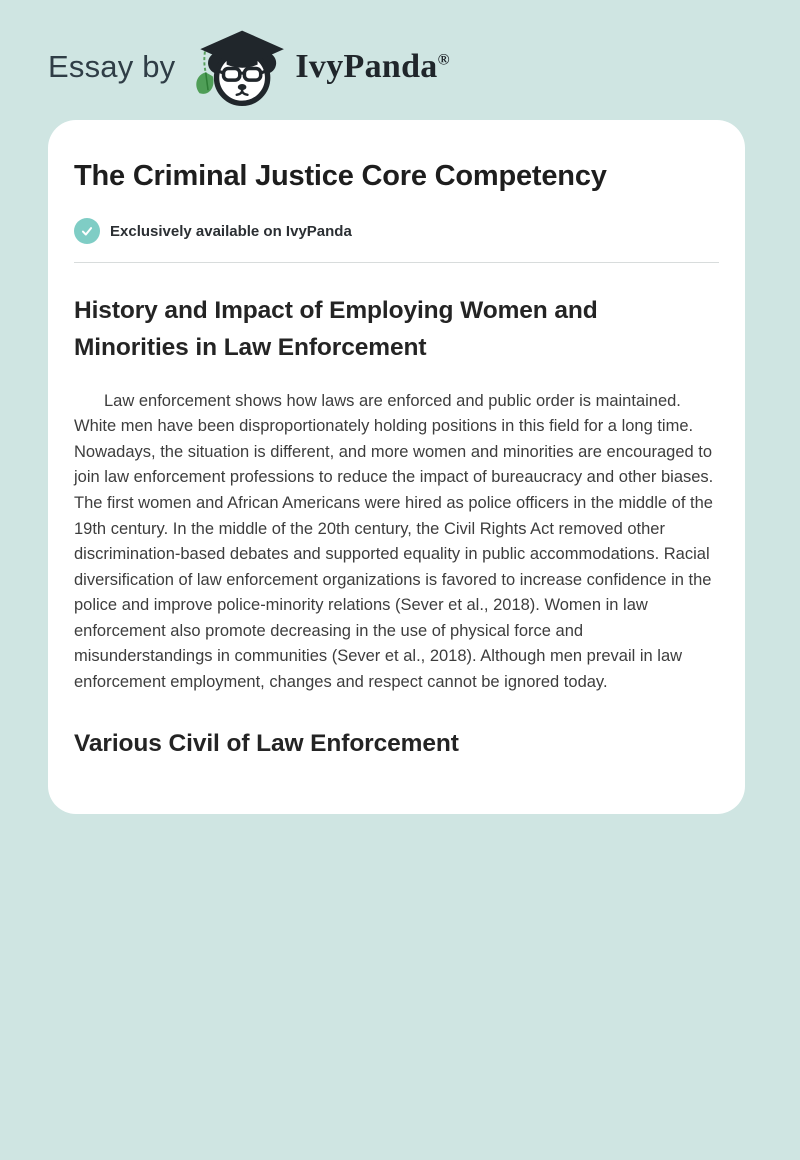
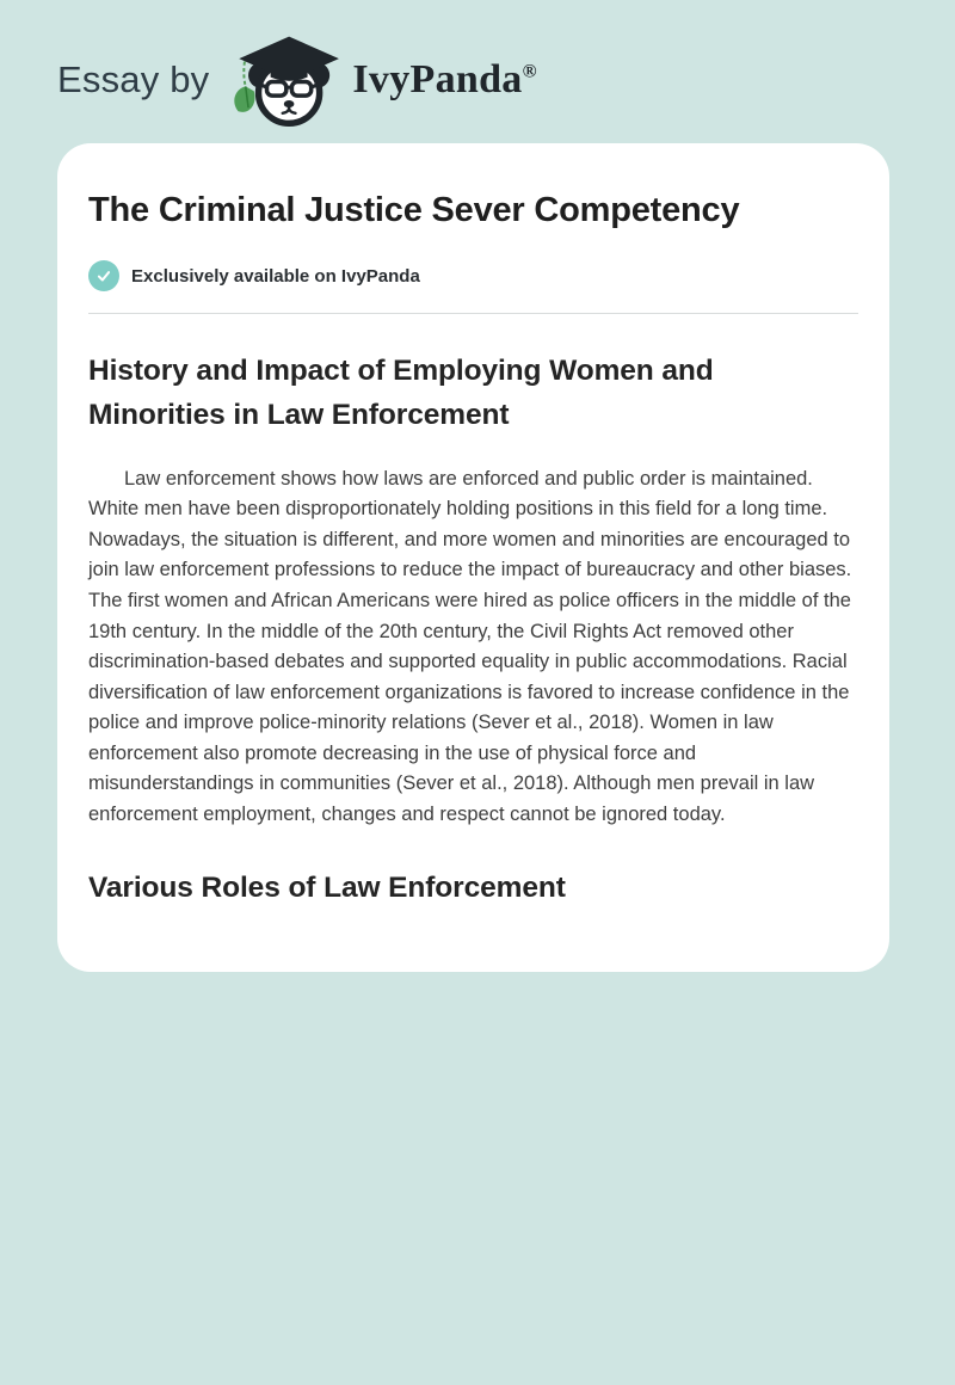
  Essay by
  IvyPanda®
- The Criminal Justice Core Competency
+ The Criminal Justice Sever Competency
  Exclusively available on IvyPanda
  History and Impact of Employing Women and Minorities in Law Enforcement
  Law enforcement shows how laws are enforced and public order is maintained. White men have been disproportionately holding positions in this field for a long time. Nowadays, the situation is different, and more women and minorities are encouraged to join law enforcement professions to reduce the impact of bureaucracy and other biases. The first women and African Americans were hired as police officers in the middle of the 19th century. In the middle of the 20th century, the Civil Rights Act removed other discrimination-based debates and supported equality in public accommodations. Racial diversification of law enforcement organizations is favored to increase confidence in the police and improve police-minority relations (Sever et al., 2018). Women in law enforcement also promote decreasing in the use of physical force and misunderstandings in communities (Sever et al., 2018). Although men prevail in law enforcement employment, changes and respect cannot be ignored today.
- Various Civil of Law Enforcement
+ Various Roles of Law Enforcement
